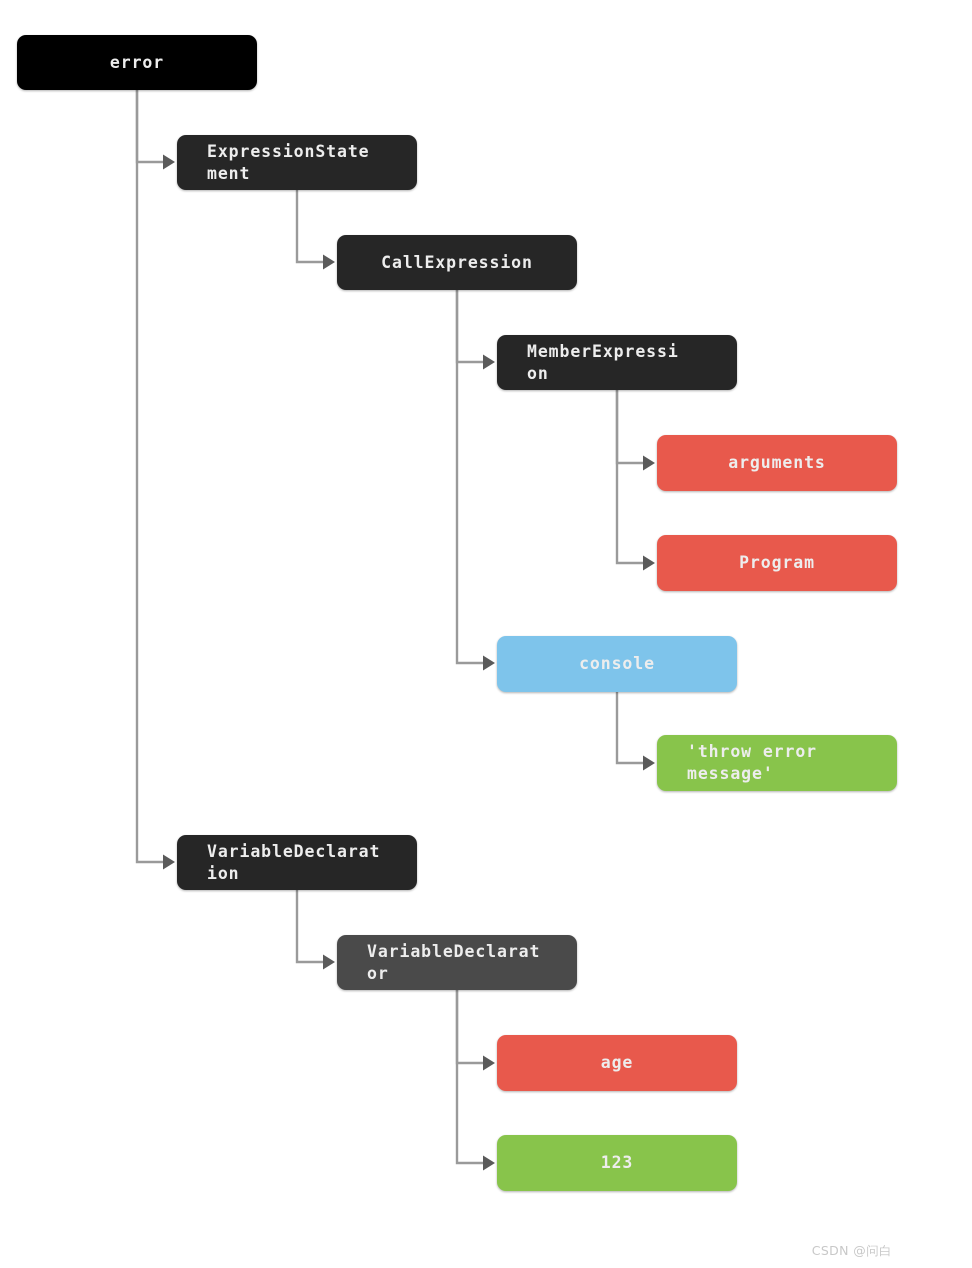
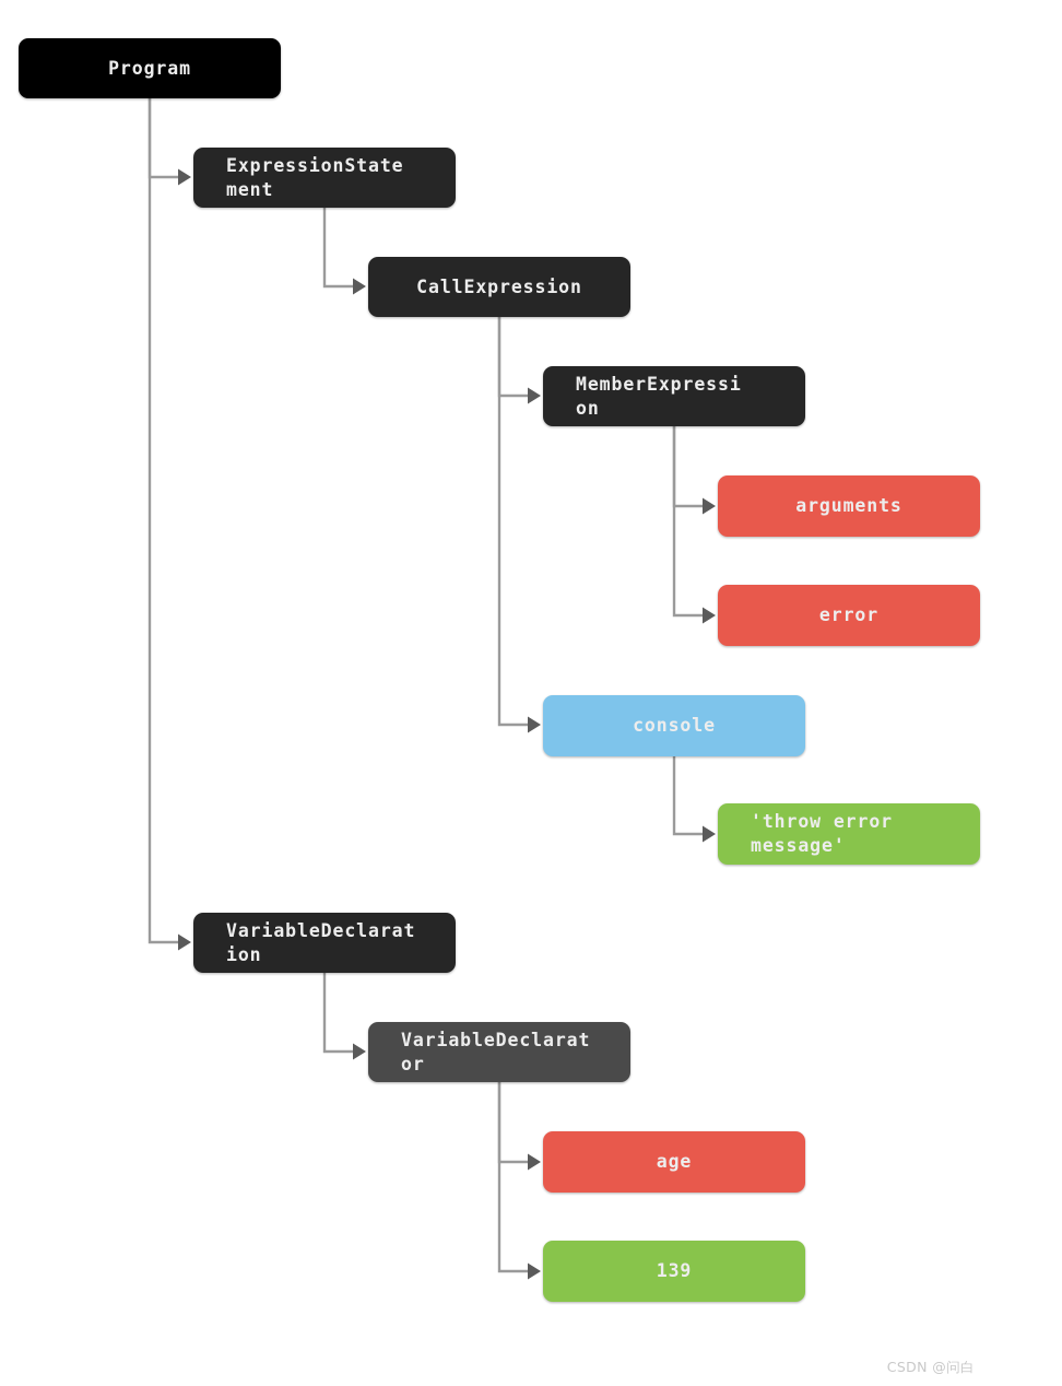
- error
+ Program
  ExpressionState
  ment
  CallExpression
  MemberExpressi
  on
  arguments
- Program
+ error
  console
  'throw error
  message'
  VariableDeclarat
  ion
  VariableDeclarat
  or
  age
- 123
+ 139
  CSDN @问白
